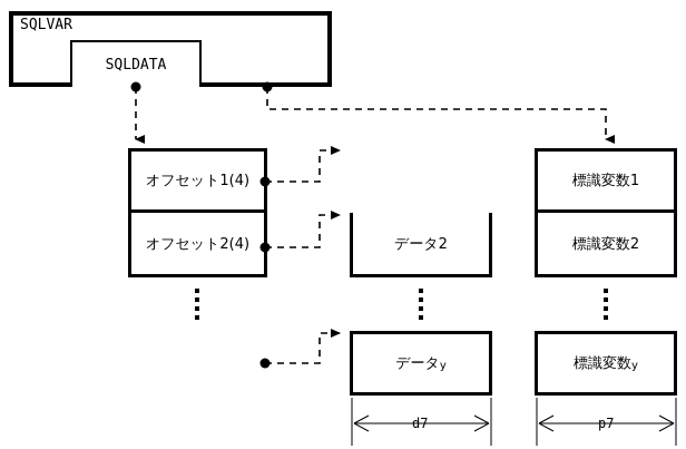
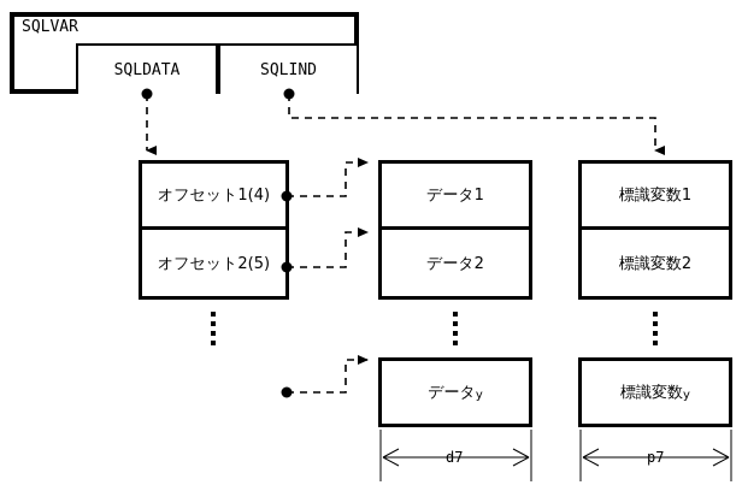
  SQLVAR
  SQLDATA
+ SQLIND
  オフセット1(4)
- オフセット2(4)
+ オフセット2(5)
+ データ1
  データ2
  データy
  標識変数1
  標識変数2
  標識変数y
